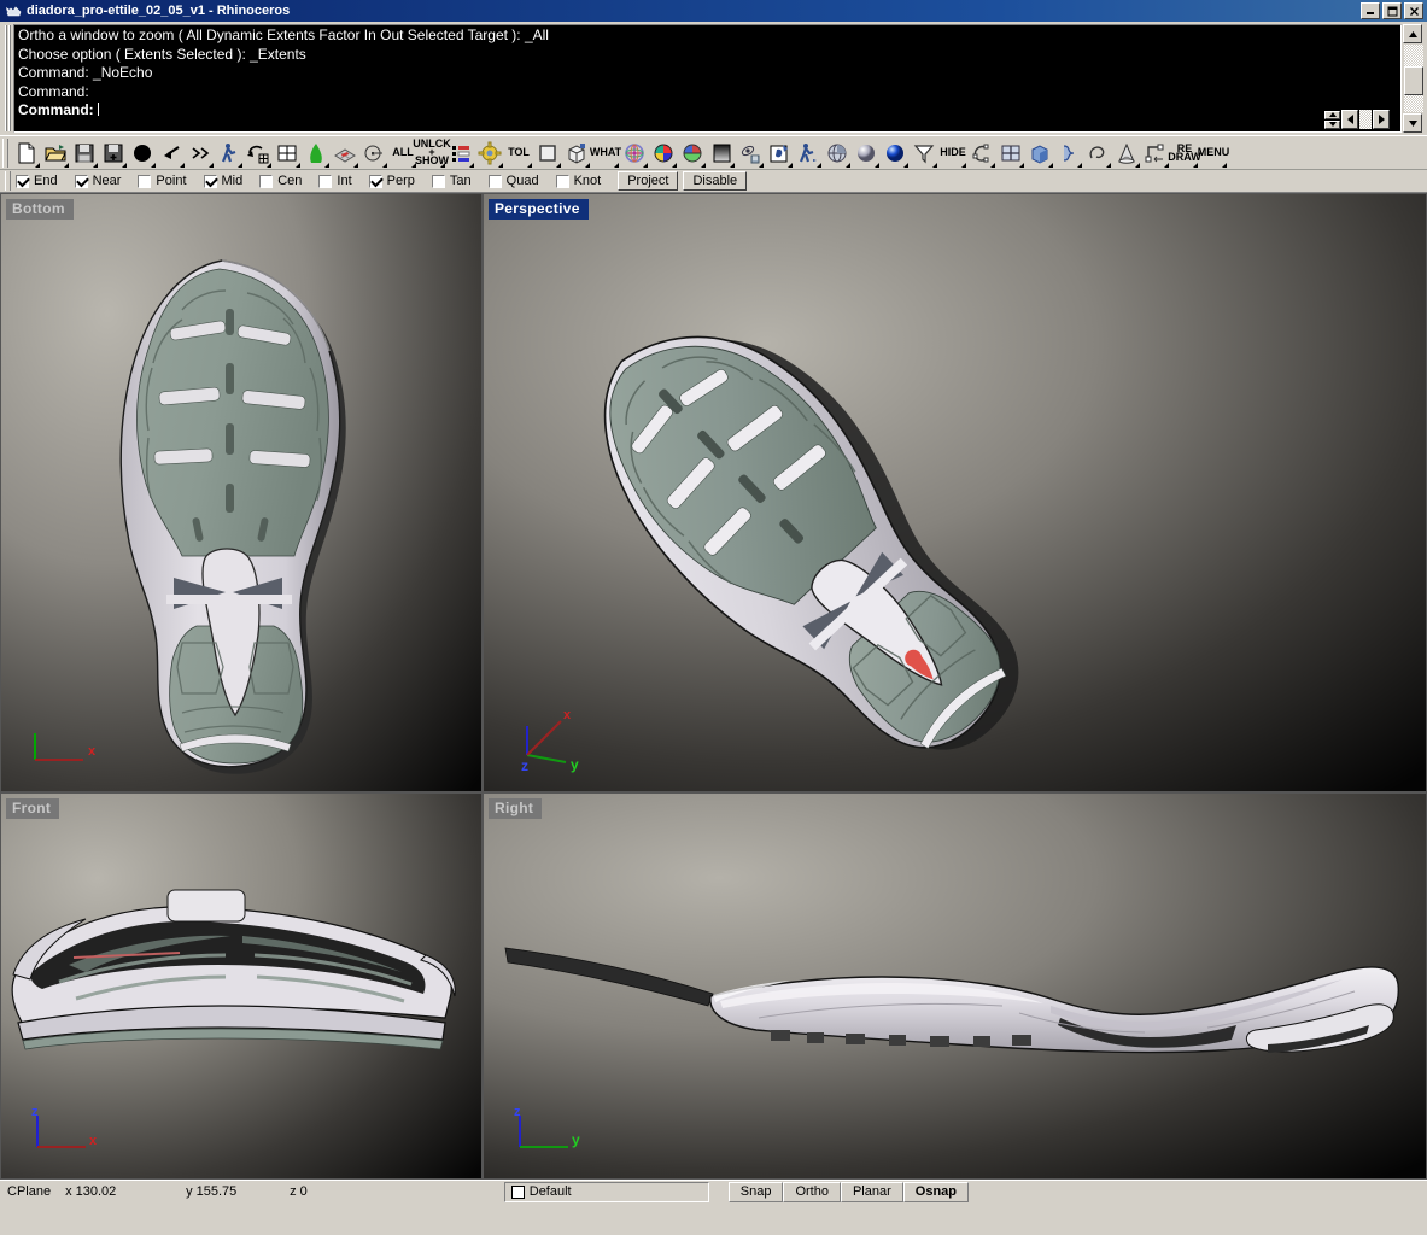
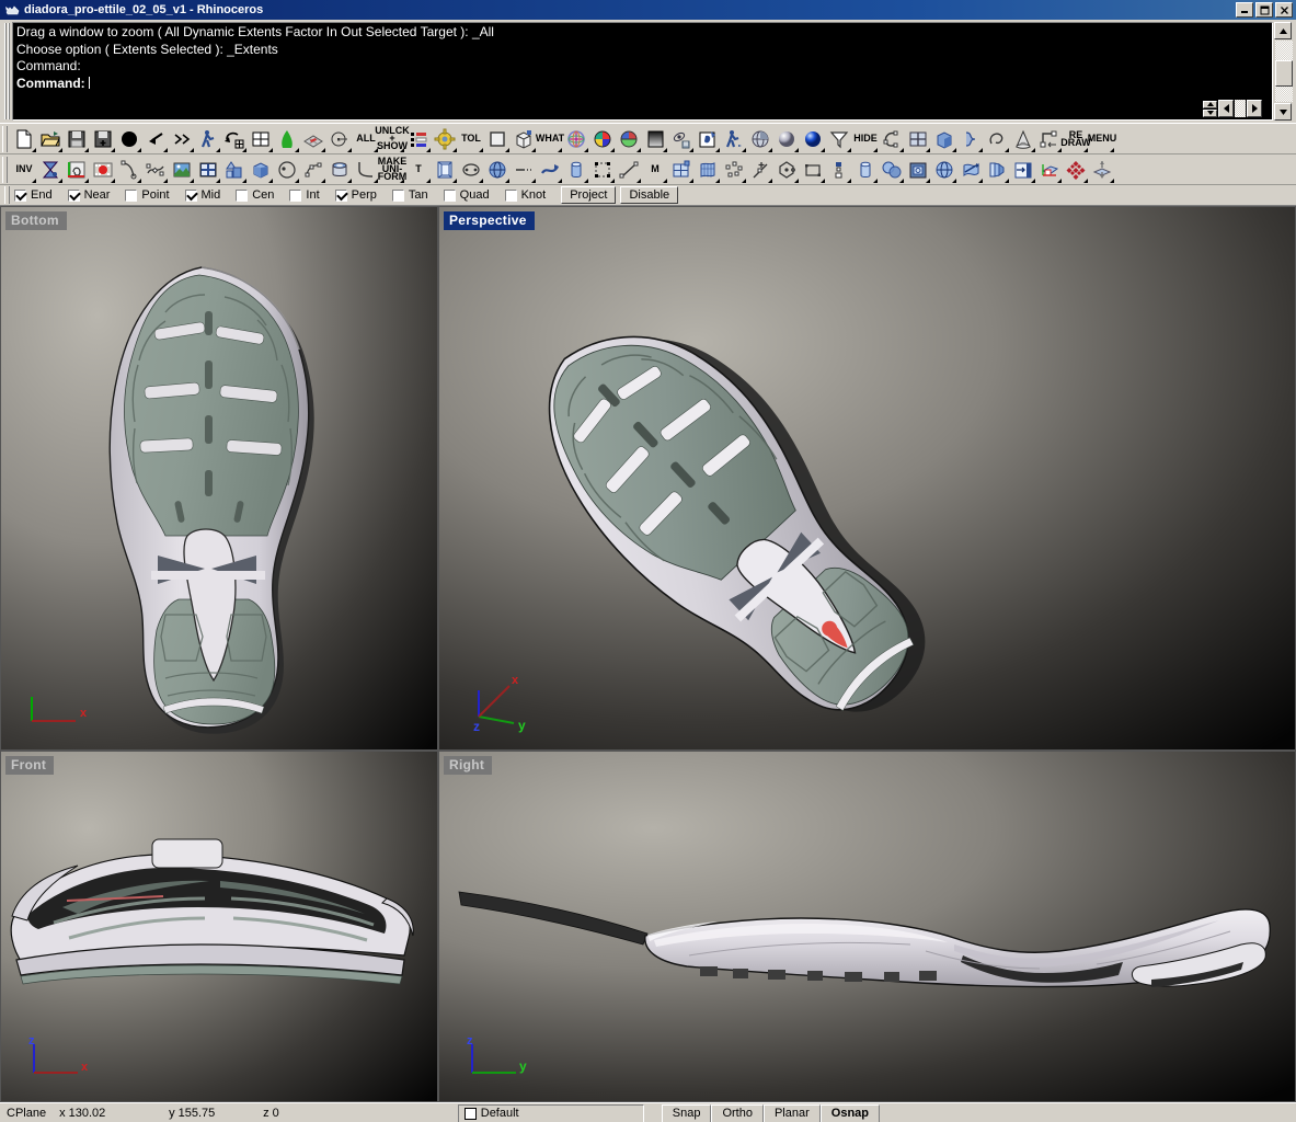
  diadora_pro-ettile_02_05_v1 - Rhinoceros
- Ortho a window to zoom ( All Dynamic Extents Factor In Out Selected Target ): _All
+ Drag a window to zoom ( All Dynamic Extents Factor In Out Selected Target ): _All
  Choose option ( Extents Selected ): _Extents
- Command: _NoEcho
  Command:
  Command:
  ALL
  UNLCK
  +
  SHOW
  TOL
  WHAT
  HIDE
  RE
  DRAW
  MENU
+ INV
+ MAKE
+ UNI-
+ FORM
+ T
+ M
  End
  Near
  Point
  Mid
  Cen
  Int
  Perp
  Tan
  Quad
  Knot
  Project
  Disable
  Bottom
  x
  Perspective
  x
  y
  z
  Front
  z
  x
  Right
  z
  y
  CPlane
  x 130.02
  y 155.75
  z 0
  Default
  Snap
  Ortho
  Planar
  Osnap
